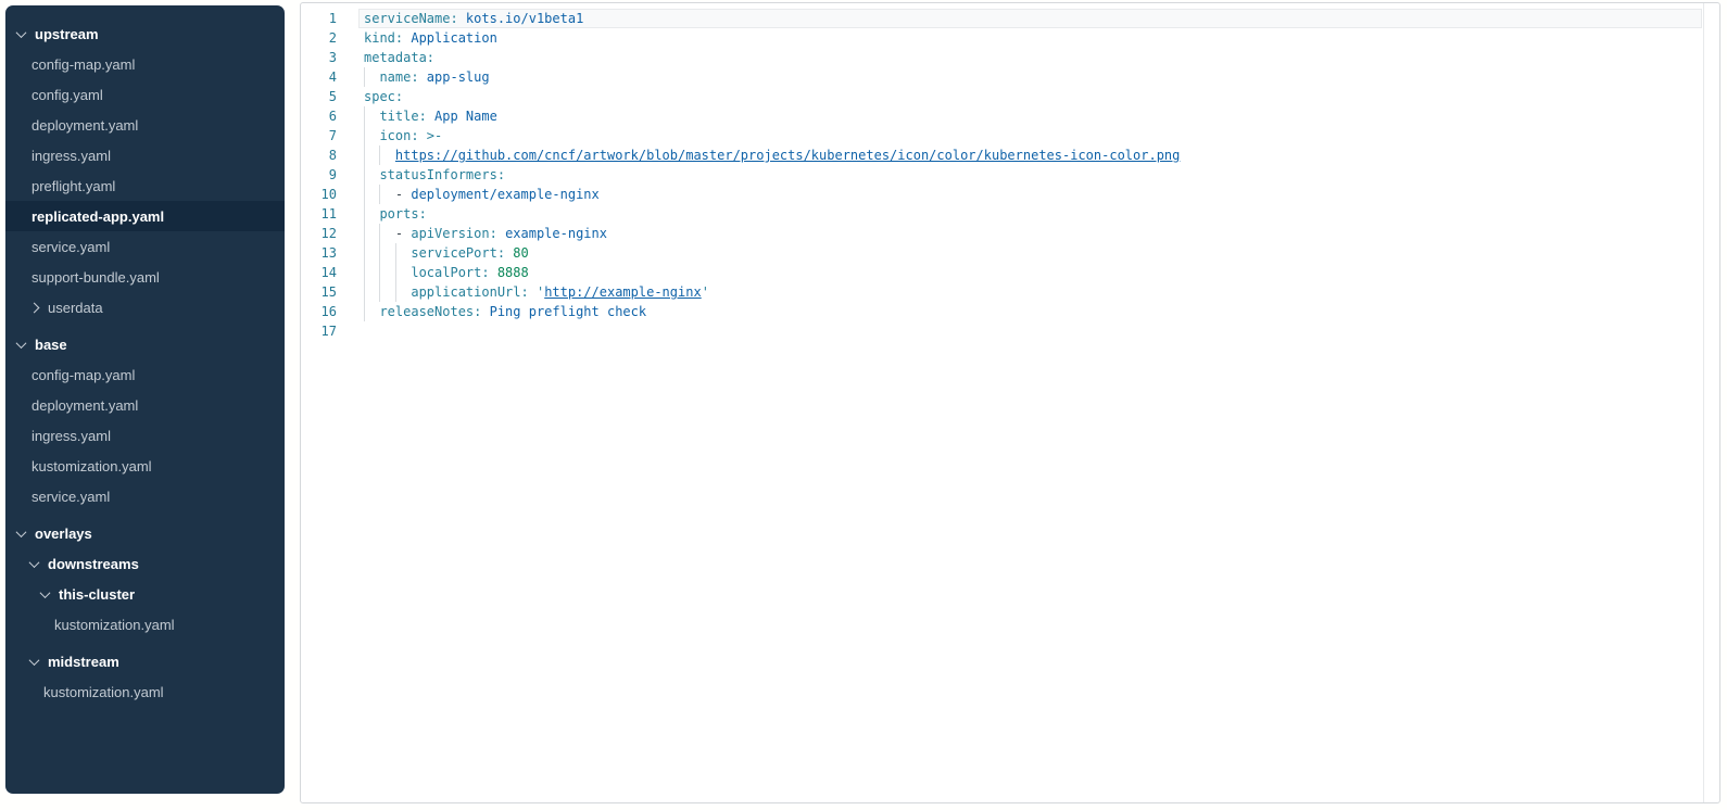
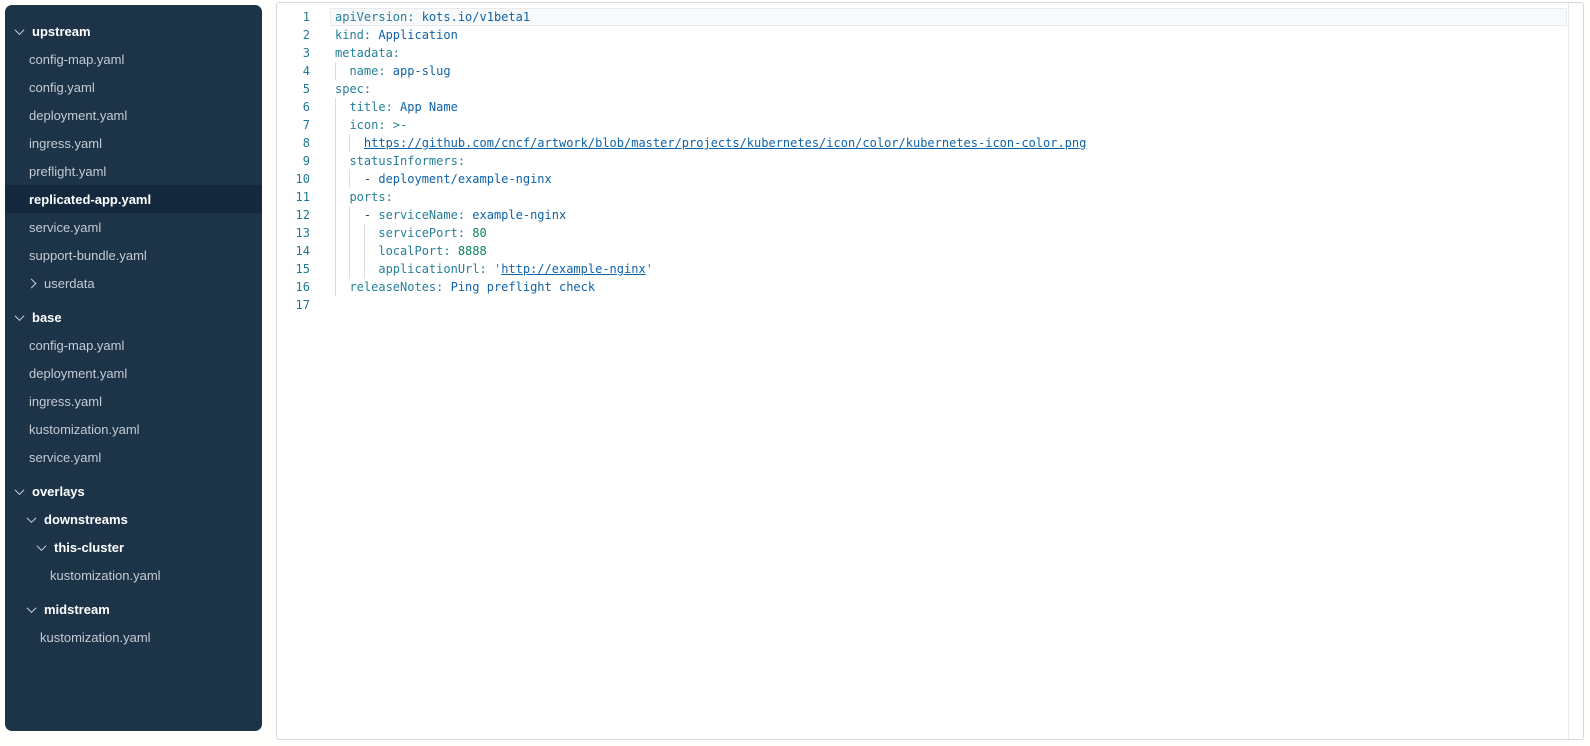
  upstream
  config-map.yaml
  config.yaml
  deployment.yaml
  ingress.yaml
  preflight.yaml
  replicated-app.yaml
  service.yaml
  support-bundle.yaml
  userdata
  base
  config-map.yaml
  deployment.yaml
  ingress.yaml
  kustomization.yaml
  service.yaml
  overlays
  downstreams
  this-cluster
  kustomization.yaml
  midstream
  kustomization.yaml
  1
  2
  3
  4
  5
  6
  7
  8
  9
  10
  11
  12
  13
  14
  15
  16
  17
- serviceName: kots.io/v1beta1
+ apiVersion: kots.io/v1beta1
  kind: Application
  metadata:
  name: app-slug
  spec:
  title: App Name
  icon: >-
  https://github.com/cncf/artwork/blob/master/projects/kubernetes/icon/color/kubernetes-icon-color.png
  statusInformers:
  - deployment/example-nginx
  ports:
- - apiVersion: example-nginx
+ - serviceName: example-nginx
  servicePort: 80
  localPort: 8888
  applicationUrl: 'http://example-nginx'
  releaseNotes: Ping preflight check
